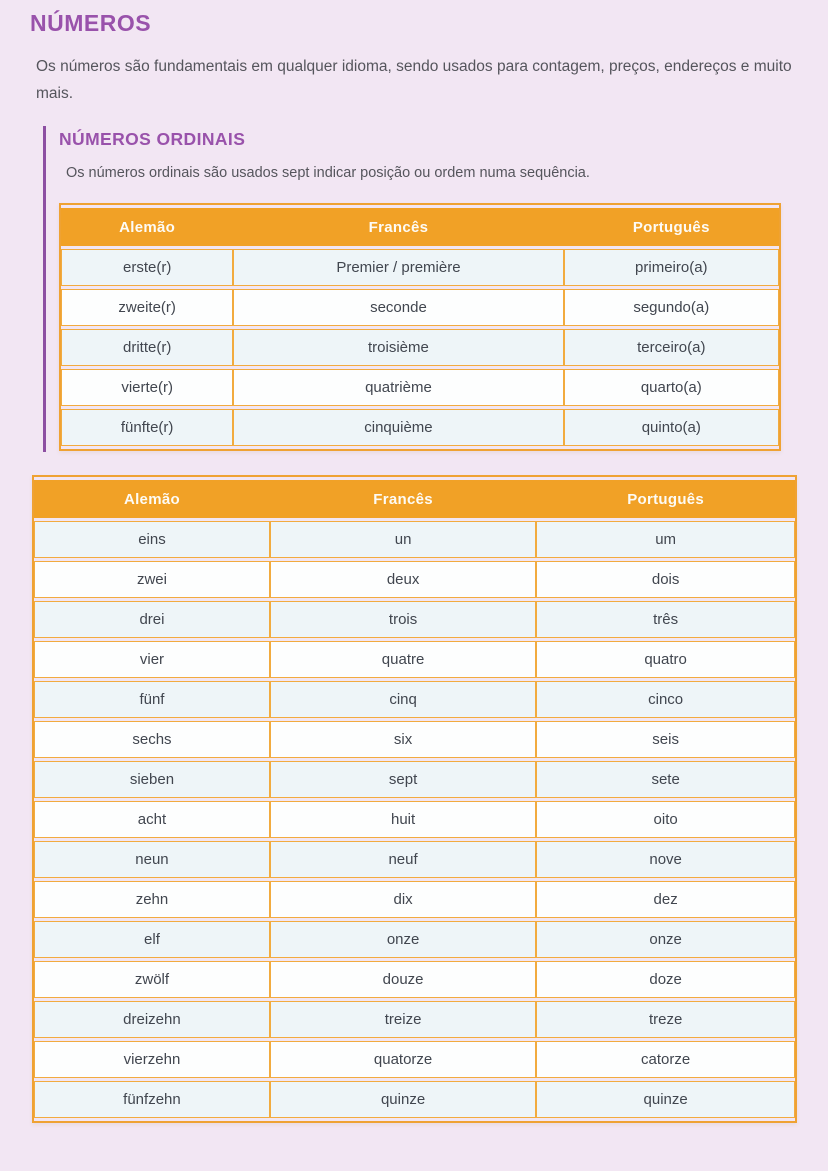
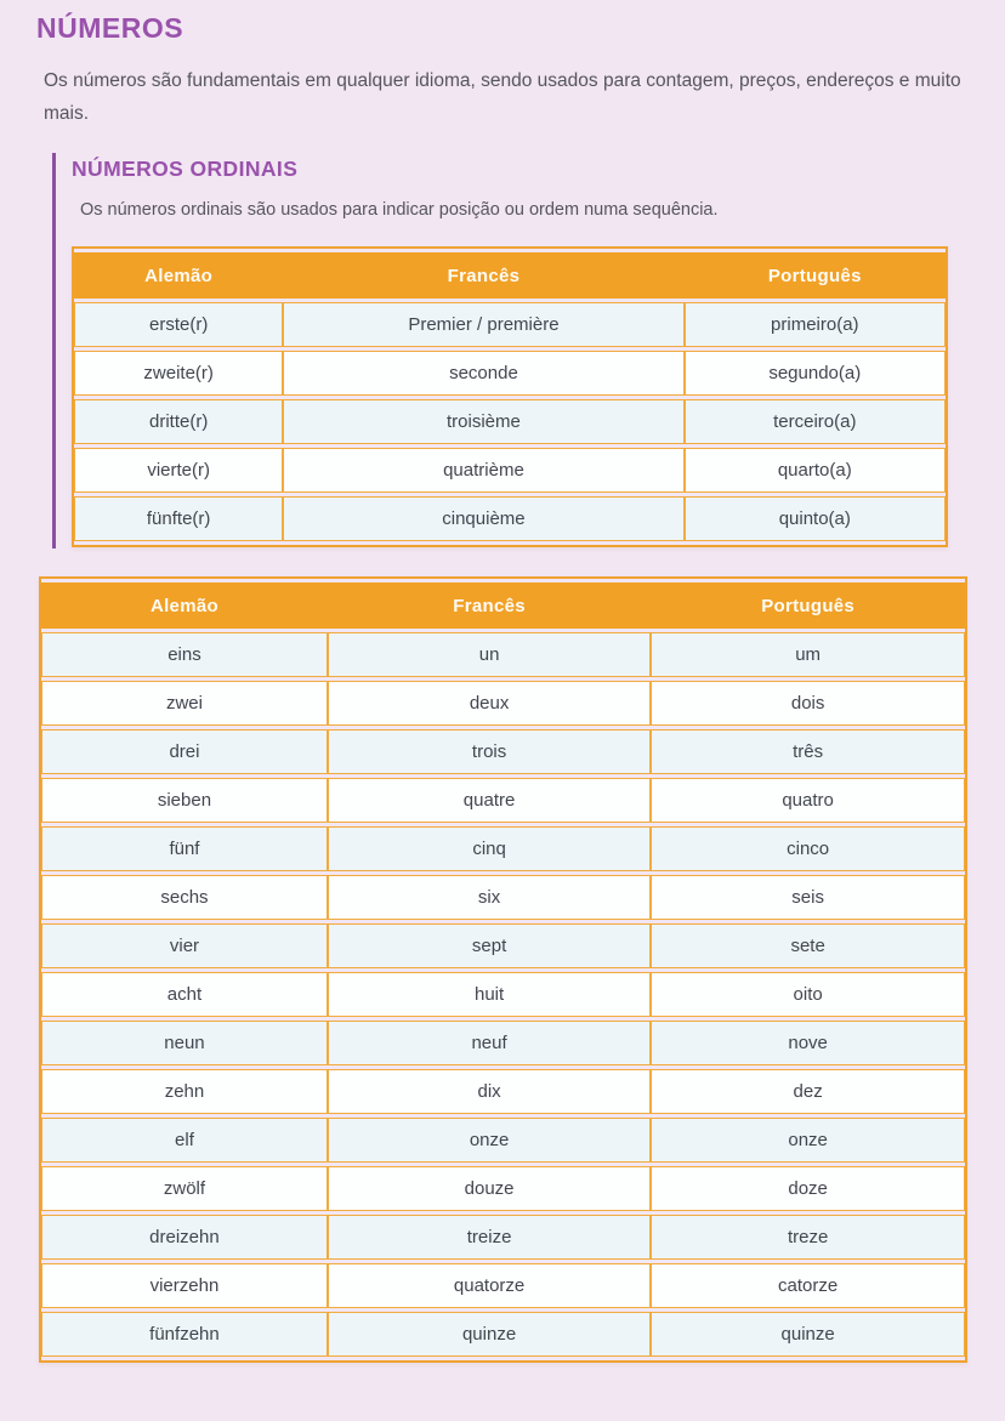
  NÚMEROS
  Os números são fundamentais em qualquer idioma, sendo usados para contagem, preços, endereços e muito mais.
  NÚMEROS ORDINAIS
- Os números ordinais são usados sept indicar posição ou ordem numa sequência.
+ Os números ordinais são usados para indicar posição ou ordem numa sequência.
  Alemão	Francês	Português
  erste(r)	Premier / première	primeiro(a)
  zweite(r)	seconde	segundo(a)
  dritte(r)	troisième	terceiro(a)
  vierte(r)	quatrième	quarto(a)
  fünfte(r)	cinquième	quinto(a)
  Alemão	Francês	Português
  eins	un	um
  zwei	deux	dois
  drei	trois	três
- vier	quatre	quatro
+ sieben	quatre	quatro
  fünf	cinq	cinco
  sechs	six	seis
- sieben	sept	sete
+ vier	sept	sete
  acht	huit	oito
  neun	neuf	nove
  zehn	dix	dez
  elf	onze	onze
  zwölf	douze	doze
  dreizehn	treize	treze
  vierzehn	quatorze	catorze
  fünfzehn	quinze	quinze
